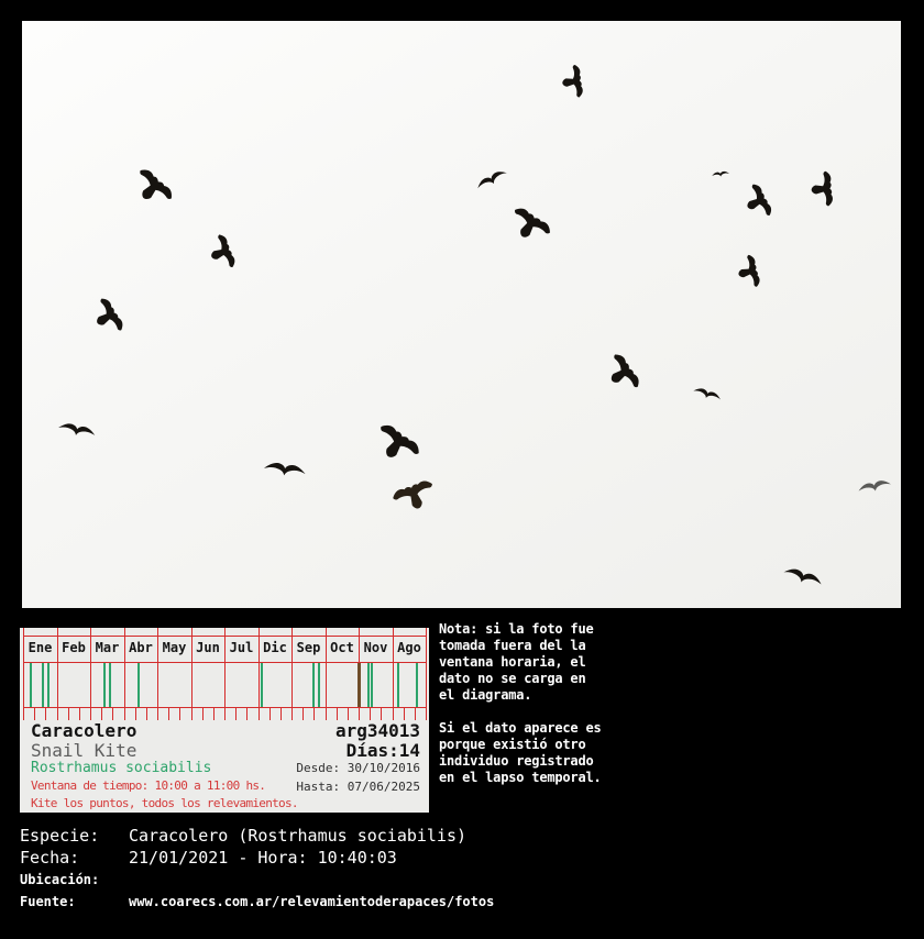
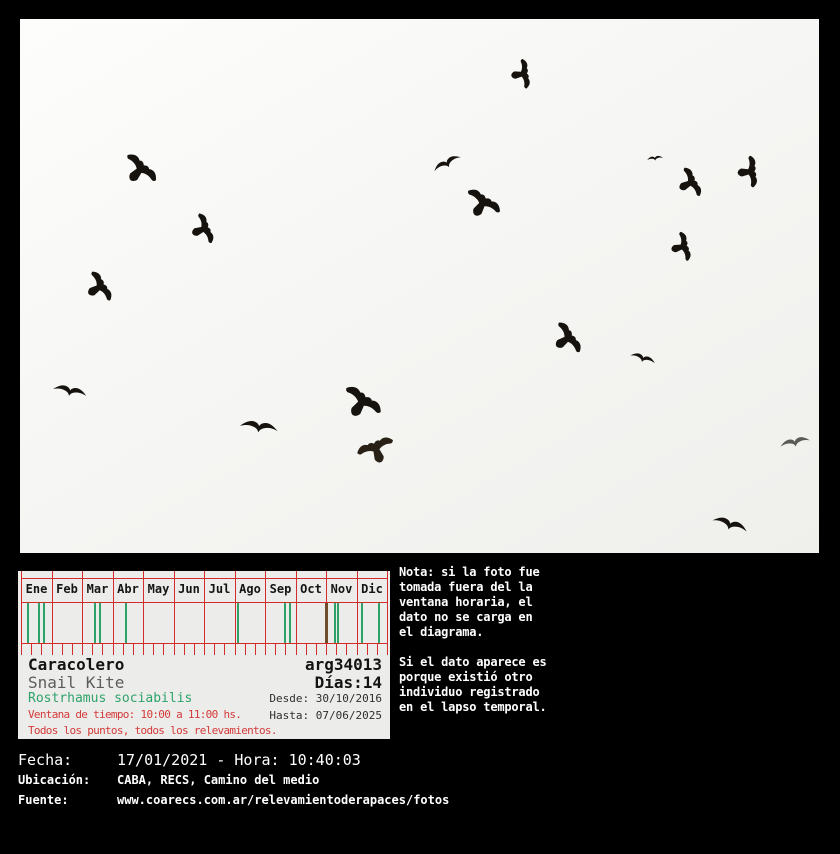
  Ene
  Feb
  Mar
  Abr
  May
  Jun
  Jul
- Dic
+ Ago
  Sep
  Oct
  Nov
- Ago
+ Dic
  Caracolero
  arg34013
  Snail Kite
  Días:14
  Rostrhamus sociabilis
  Desde: 30/10/2016
  Ventana de tiempo: 10:00 a 11:00 hs.
  Hasta: 07/06/2025
- Kite los puntos, todos los relevamientos.
+ Todos los puntos, todos los relevamientos.
  Nota: si la foto fue
  tomada fuera del la
  ventana horaria, el
  dato no se carga en
  el diagrama.
  Si el dato aparece es
  porque existió otro
  individuo registrado
  en el lapso temporal.
- Especie:
- Caracolero (Rostrhamus sociabilis)
  Fecha:
- 21/01/2021 - Hora: 10:40:03
+ 17/01/2021 - Hora: 10:40:03
  Ubicación:
+ CABA, RECS, Camino del medio
  Fuente:
  www.coarecs.com.ar/relevamientoderapaces/fotos
